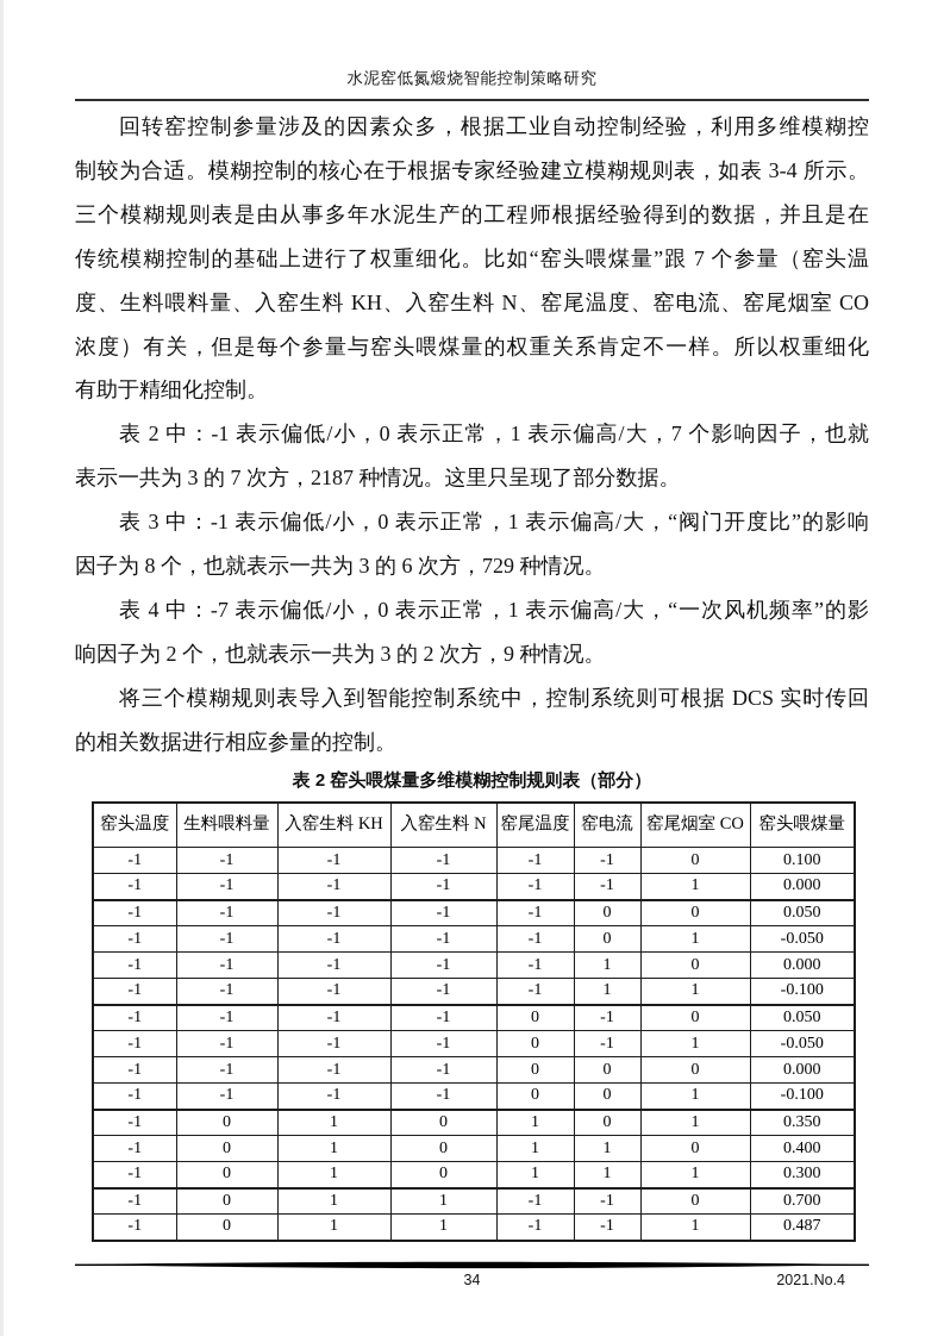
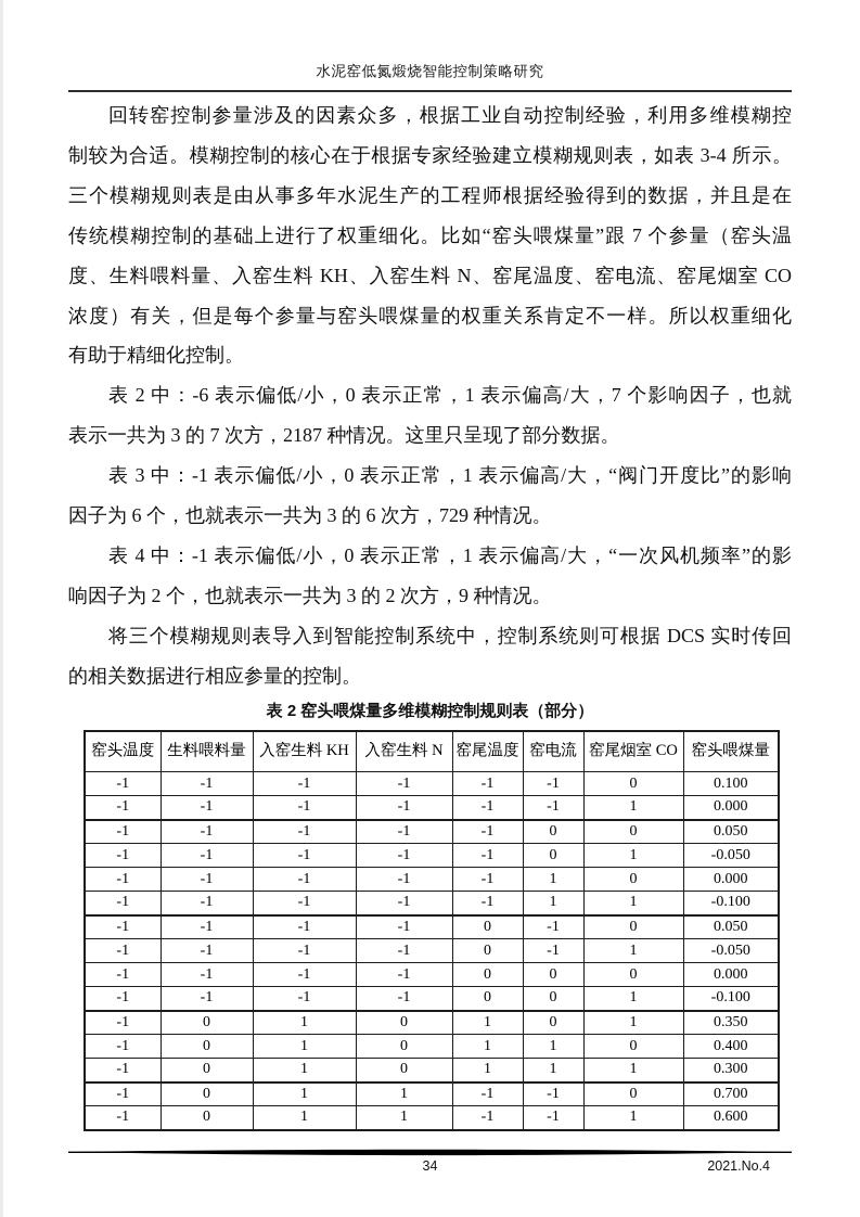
  水泥窑低氮煅烧智能控制策略研究
  回转窑控制参量涉及的因素众多，根据工业自动控制经验，利用多维模糊控
  制较为合适。模糊控制的核心在于根据专家经验建立模糊规则表，如表 3-4 所示。
  三个模糊规则表是由从事多年水泥生产的工程师根据经验得到的数据，并且是在
  传统模糊控制的基础上进行了权重细化。比如“窑头喂煤量”跟 7 个参量（窑头温
  度、生料喂料量、入窑生料 KH、入窑生料 N、窑尾温度、窑电流、窑尾烟室 CO
  浓度）有关，但是每个参量与窑头喂煤量的权重关系肯定不一样。所以权重细化
  有助于精细化控制。
- 表 2 中：-1 表示偏低/小，0 表示正常，1 表示偏高/大，7 个影响因子，也就
+ 表 2 中：-6 表示偏低/小，0 表示正常，1 表示偏高/大，7 个影响因子，也就
  表示一共为 3 的 7 次方，2187 种情况。这里只呈现了部分数据。
  表 3 中：-1 表示偏低/小，0 表示正常，1 表示偏高/大，“阀门开度比”的影响
- 因子为 8 个，也就表示一共为 3 的 6 次方，729 种情况。
+ 因子为 6 个，也就表示一共为 3 的 6 次方，729 种情况。
- 表 4 中：-7 表示偏低/小，0 表示正常，1 表示偏高/大，“一次风机频率”的影
+ 表 4 中：-1 表示偏低/小，0 表示正常，1 表示偏高/大，“一次风机频率”的影
  响因子为 2 个，也就表示一共为 3 的 2 次方，9 种情况。
  将三个模糊规则表导入到智能控制系统中，控制系统则可根据 DCS 实时传回
  的相关数据进行相应参量的控制。
  表 2 窑头喂煤量多维模糊控制规则表（部分）
  窑头温度	生料喂料量	入窑生料 KH	入窑生料 N	窑尾温度	窑电流	窑尾烟室 CO	窑头喂煤量
  -1	-1	-1	-1	-1	-1	0	0.100
  -1	-1	-1	-1	-1	-1	1	0.000
  -1	-1	-1	-1	-1	0	0	0.050
  -1	-1	-1	-1	-1	0	1	-0.050
  -1	-1	-1	-1	-1	1	0	0.000
  -1	-1	-1	-1	-1	1	1	-0.100
  -1	-1	-1	-1	0	-1	0	0.050
  -1	-1	-1	-1	0	-1	1	-0.050
  -1	-1	-1	-1	0	0	0	0.000
  -1	-1	-1	-1	0	0	1	-0.100
  -1	0	1	0	1	0	1	0.350
  -1	0	1	0	1	1	0	0.400
  -1	0	1	0	1	1	1	0.300
  -1	0	1	1	-1	-1	0	0.700
- -1	0	1	1	-1	-1	1	0.487
+ -1	0	1	1	-1	-1	1	0.600
  34
  2021.No.4
